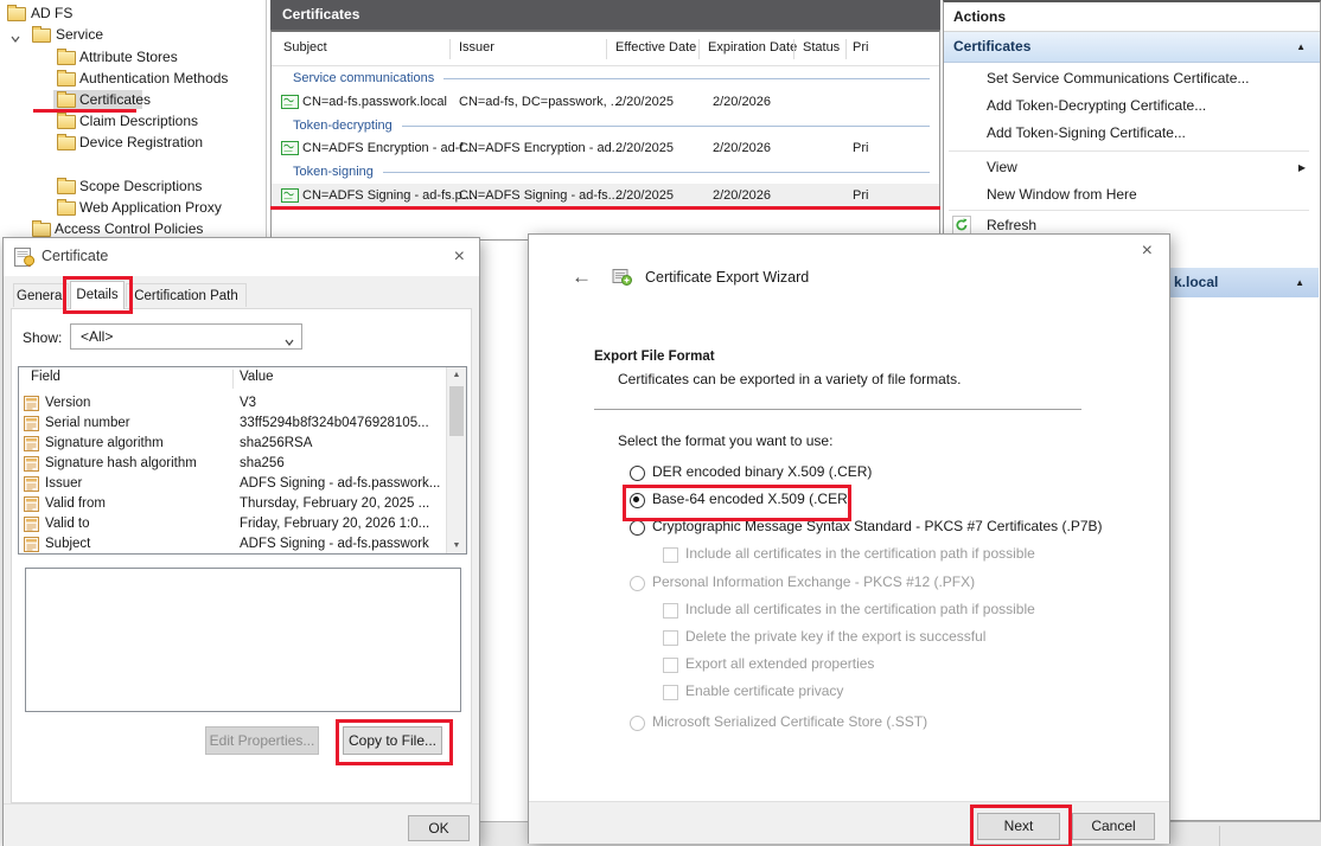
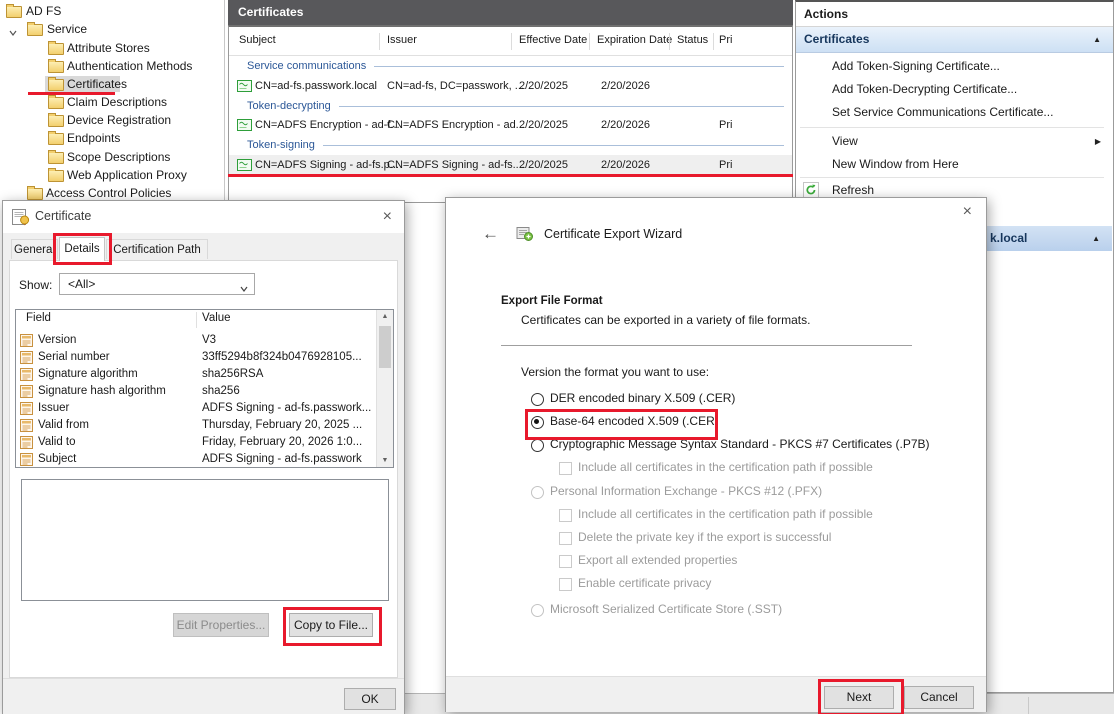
  AD FS
  Service
  Attribute Stores
  Authentication Methods
  Certificates
  Claim Descriptions
  Device Registration
+ Endpoints
  Scope Descriptions
  Web Application Proxy
  Access Control Policies
  Certificates
  Subject
  Issuer
  Effective Date
  Expiration Dat
  Status
  Pri
  Service communications
  CN=ad-fs.passwork.local
  CN=ad-fs, DC=passwork, ...
  2/20/2025
  2/20/2026
  Token-decrypting
  CN=ADFS Encryption - ad-f...
  CN=ADFS Encryption - ad...
  2/20/2025
  2/20/2026
  Pri
  Token-signing
  CN=ADFS Signing - ad-fs.p...
  CN=ADFS Signing - ad-fs....
  2/20/2025
  2/20/2026
  Pri
  Actions
  Certificates
  ▲
- Set Service Communications Certificate...
+ Add Token-Signing Certificate...
  Add Token-Decrypting Certificate...
- Add Token-Signing Certificate...
+ Set Service Communications Certificate...
  View
  ▶
  New Window from Here
  Refresh
  k.local
  ▲
  Certificate
  ×
  General
  Details
  Certification Path
  Show:
  <All>
  Field
  Value
  Version
  V3
  Serial number
  33ff5294b8f324b0476928105...
  Signature algorithm
  sha256RSA
  Signature hash algorithm
  sha256
  Issuer
  ADFS Signing - ad-fs.passwork...
  Valid from
  Thursday, February 20, 2025 ...
  Valid to
  Friday, February 20, 2026 1:0...
  Subject
  ADFS Signing - ad-fs.passwork
  Edit Properties...
  Copy to File...
  OK
  ×
  ←
  Certificate Export Wizard
  Export File Format
  Certificates can be exported in a variety of file formats.
- Select the format you want to use:
+ Version the format you want to use:
  DER encoded binary X.509 (.CER)
  Base-64 encoded X.509 (.CER)
  Cryptographic Message Syntax Standard - PKCS #7 Certificates (.P7B)
  Include all certificates in the certification path if possible
  Personal Information Exchange - PKCS #12 (.PFX)
  Include all certificates in the certification path if possible
  Delete the private key if the export is successful
  Export all extended properties
  Enable certificate privacy
  Microsoft Serialized Certificate Store (.SST)
  Next
  Cancel
